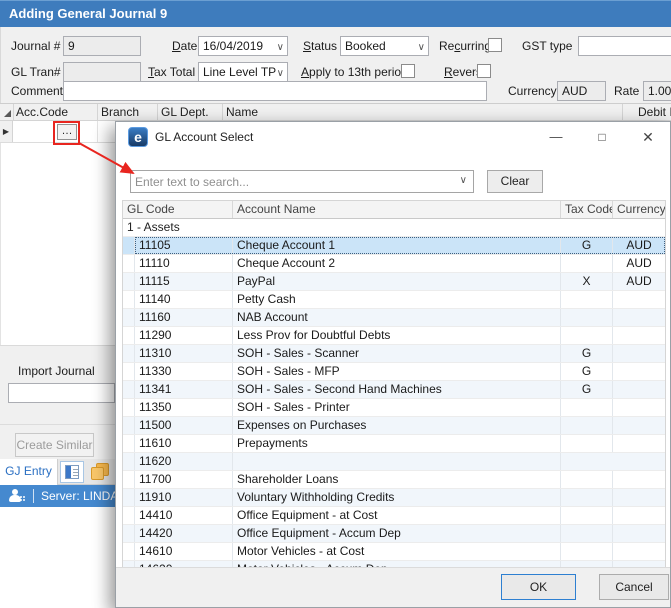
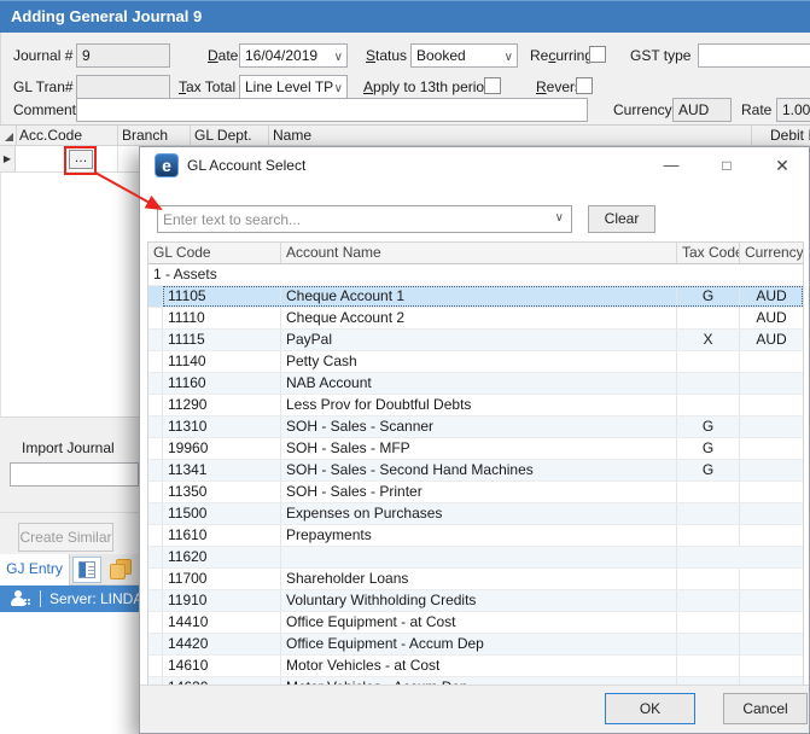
  Adding General Journal 9
  Journal #
  9
  Date
  16/04/2019
  ∨
  Status
  Booked
  ∨
  Recurrin
  GST type
  GL Tran#
  Tax Total
  Line Level TP
  ∨
  Apply to 13th perio
  Rever
  Comment
  Currency
  AUD
  Rate
  1.00
  Acc.Code
  Branch
  GL Dept.
  Name
  Debit
  ▶
  …
  Import Journal
  Create Similar
  GJ Entry
  Server: LIND
  e
  GL Account Select
  —
  □
  ✕
  Enter text to search...
  ∨
  Clear
  GL Code
  Account Name
  Tax Code
  Currency
  1 - Assets
  11105
  Cheque Account 1
  G
  AUD
  11110
  Cheque Account 2
  AUD
  11115
  PayPal
  X
  AUD
  11140
  Petty Cash
  11160
  NAB Account
  11290
  Less Prov for Doubtful Debts
  11310
  SOH - Sales - Scanner
  G
- 11330
+ 19960
  SOH - Sales - MFP
  G
  11341
  SOH - Sales - Second Hand Machines
  G
  11350
  SOH - Sales - Printer
  11500
  Expenses on Purchases
  11610
  Prepayments
  11620
  11700
  Shareholder Loans
  11910
  Voluntary Withholding Credits
  14410
  Office Equipment - at Cost
  14420
  Office Equipment - Accum Dep
  14610
  Motor Vehicles - at Cost
  OK
  Cancel
